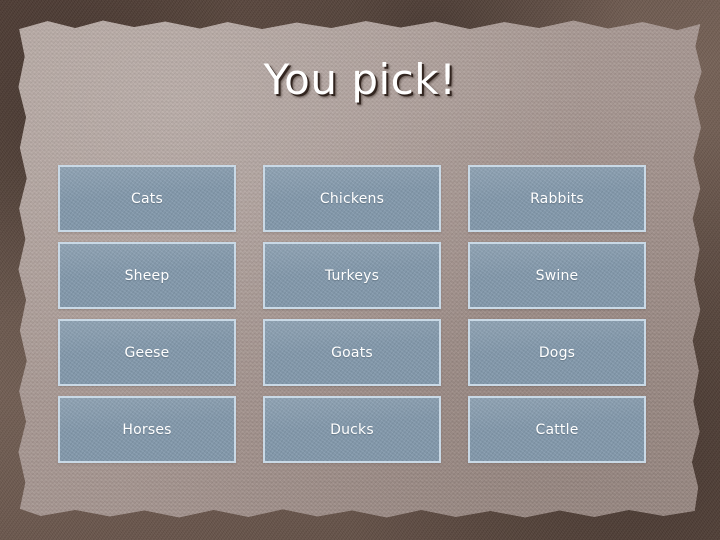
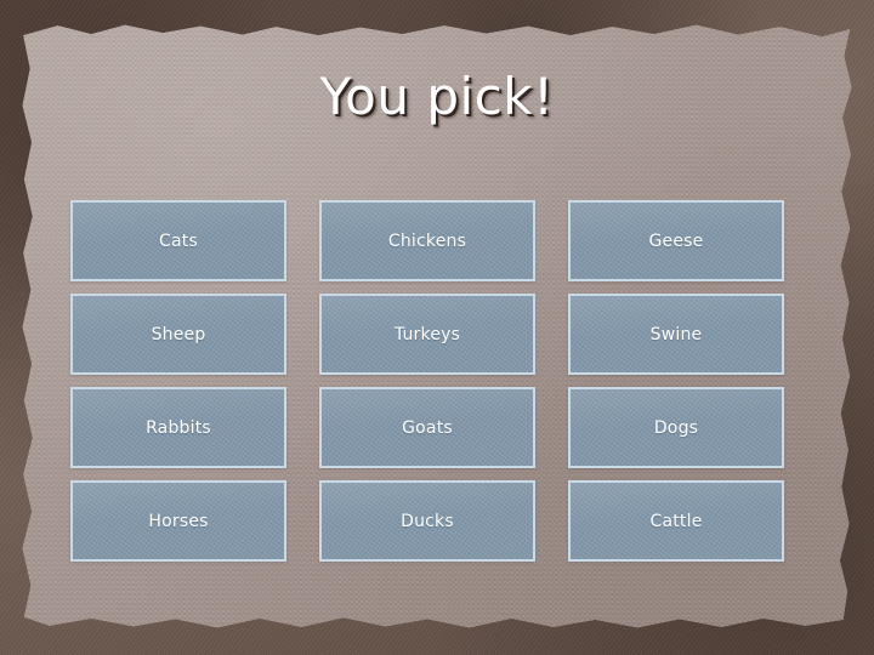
  You pick!
  Cats
  Chickens
- Rabbits
+ Geese
  Sheep
  Turkeys
  Swine
- Geese
+ Rabbits
  Goats
  Dogs
  Horses
  Ducks
  Cattle
